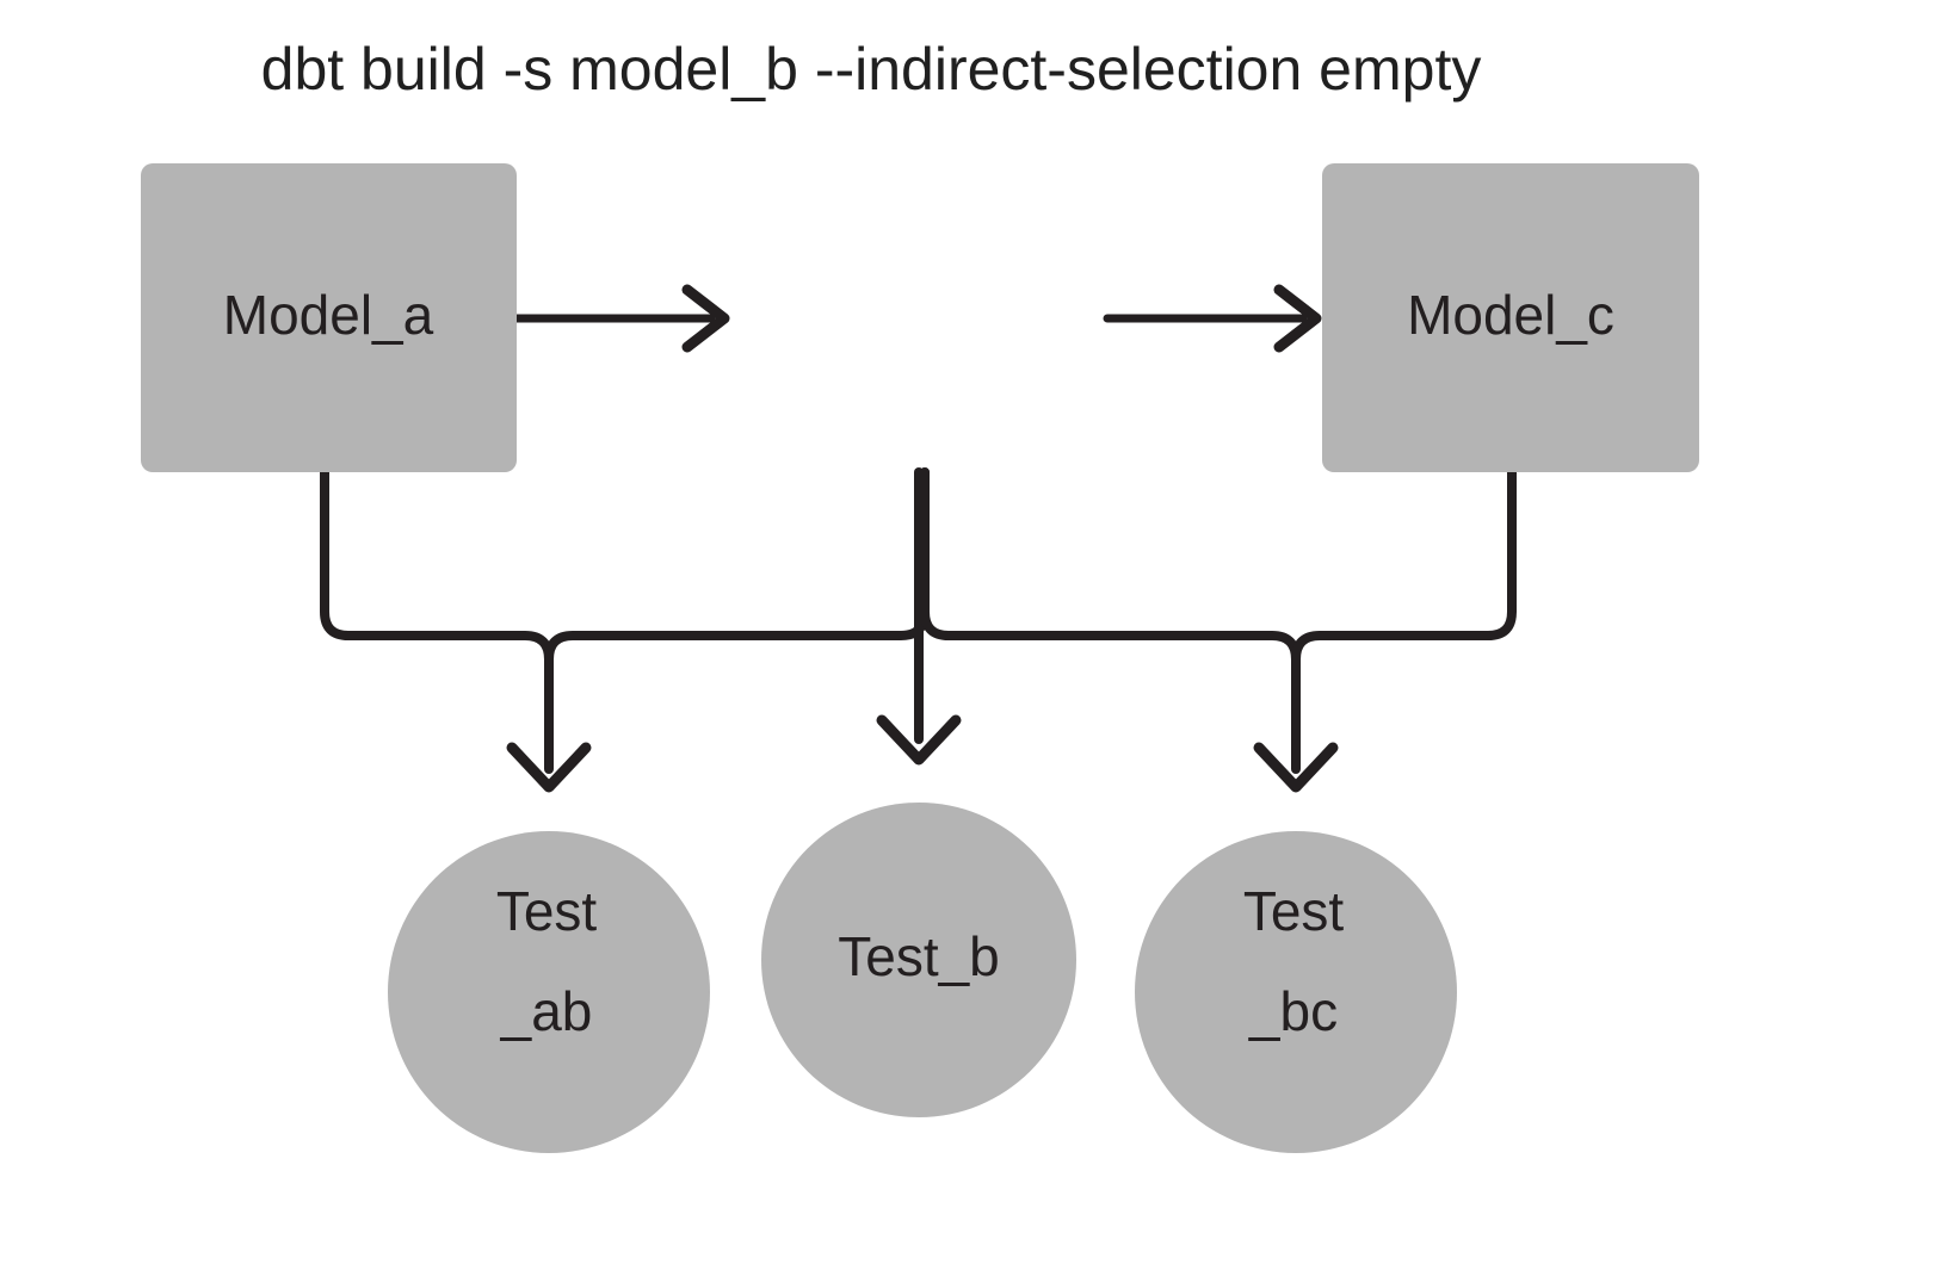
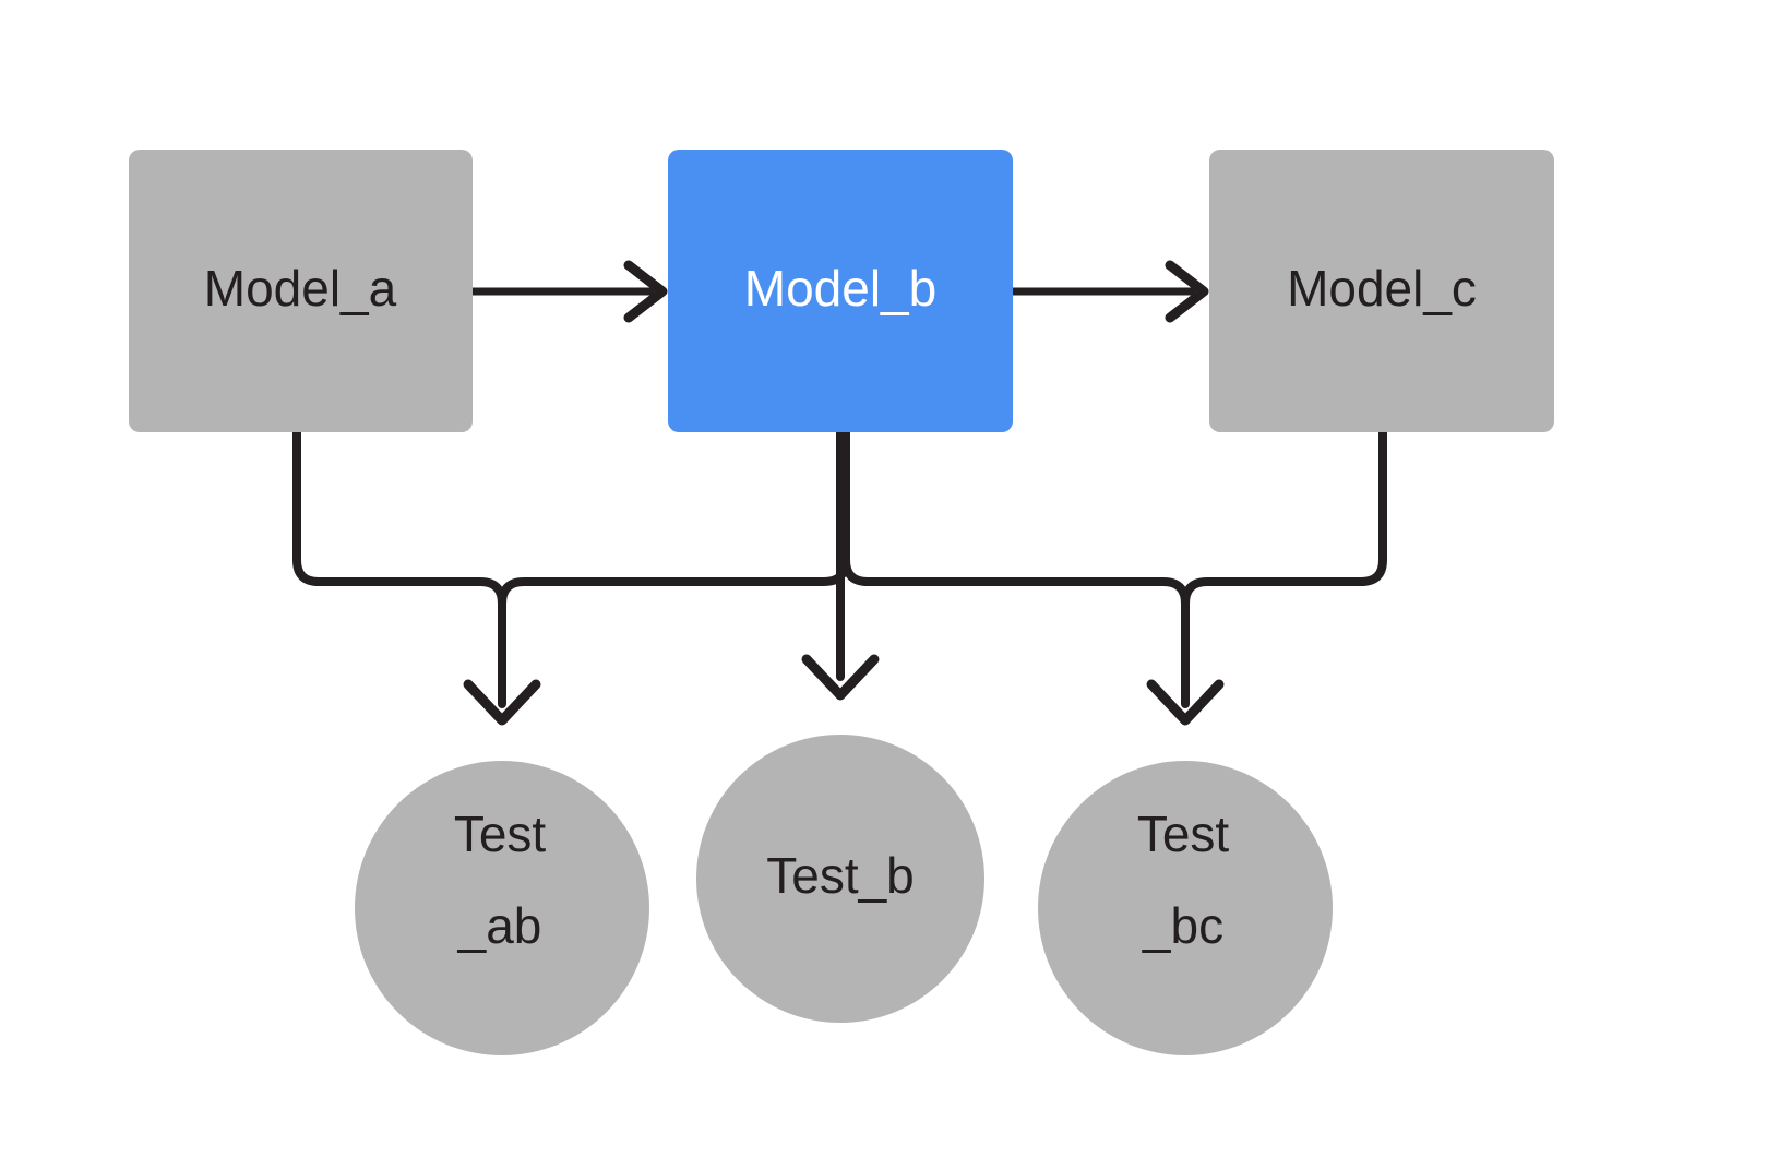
- dbt build -s model_b --indirect-selection empty
  Model_a
+ Model_b
  Model_c
  Test
  _ab
  Test_b
  Test
  _bc
